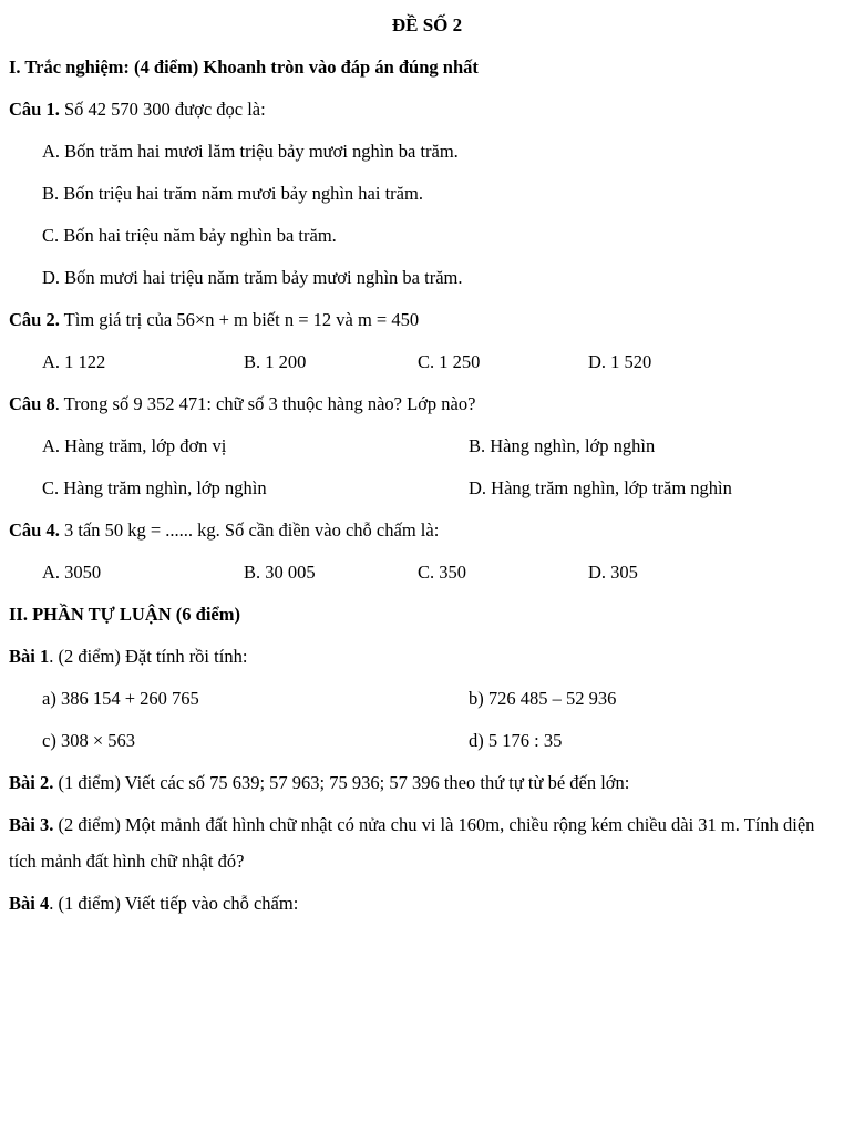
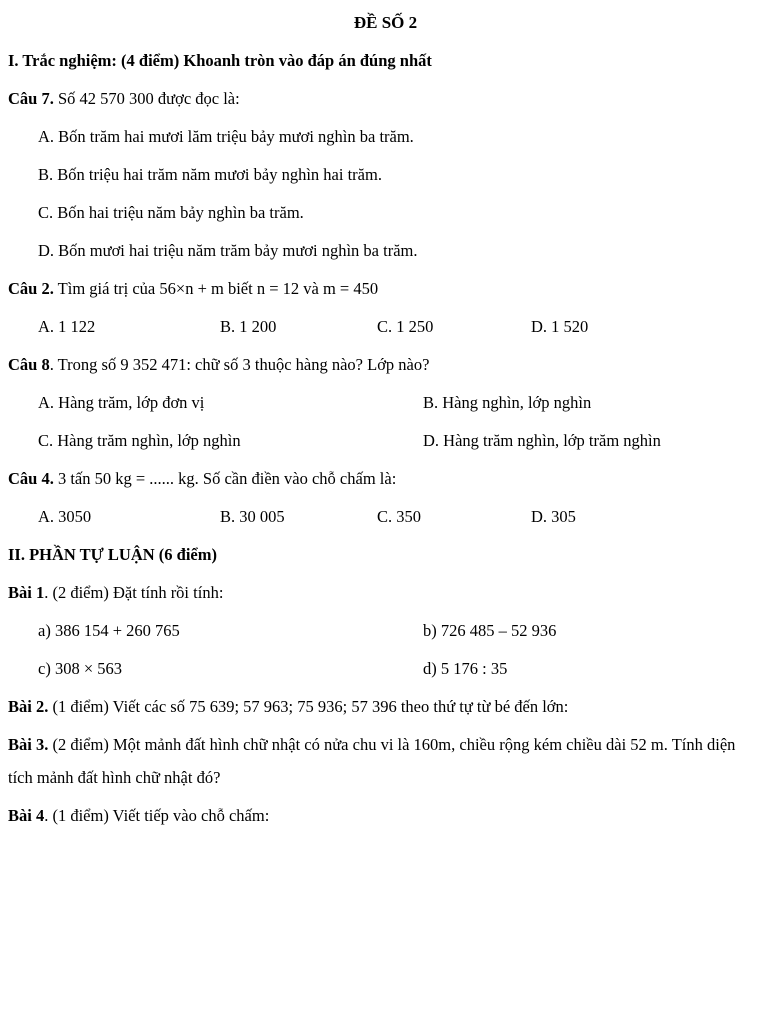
  ĐỀ SỐ 2
  I. Trắc nghiệm: (4 điểm) Khoanh tròn vào đáp án đúng nhất
- Câu 1. Số 42 570 300 được đọc là:
+ Câu 7. Số 42 570 300 được đọc là:
  A. Bốn trăm hai mươi lăm triệu bảy mươi nghìn ba trăm.
  B. Bốn triệu hai trăm năm mươi bảy nghìn hai trăm.
  C. Bốn hai triệu năm bảy nghìn ba trăm.
  D. Bốn mươi hai triệu năm trăm bảy mươi nghìn ba trăm.
  Câu 2. Tìm giá trị của 56×n + m biết n = 12 và m = 450
  A. 1 122 B. 1 200 C. 1 250 D. 1 520
  Câu 8. Trong số 9 352 471: chữ số 3 thuộc hàng nào? Lớp nào?
  A. Hàng trăm, lớp đơn vị B. Hàng nghìn, lớp nghìn
  C. Hàng trăm nghìn, lớp nghìn D. Hàng trăm nghìn, lớp trăm nghìn
  Câu 4. 3 tấn 50 kg = ...... kg. Số cần điền vào chỗ chấm là:
  A. 3050 B. 30 005 C. 350 D. 305
  II. PHẦN TỰ LUẬN (6 điểm)
  Bài 1. (2 điểm) Đặt tính rồi tính:
  a) 386 154 + 260 765 b) 726 485 – 52 936
  c) 308 × 563 d) 5 176 : 35
  Bài 2. (1 điểm) Viết các số 75 639; 57 963; 75 936; 57 396 theo thứ tự từ bé đến lớn:
- Bài 3. (2 điểm) Một mảnh đất hình chữ nhật có nửa chu vi là 160m, chiều rộng kém chiều dài 31 m. Tính diện tích mảnh đất hình chữ nhật đó?
+ Bài 3. (2 điểm) Một mảnh đất hình chữ nhật có nửa chu vi là 160m, chiều rộng kém chiều dài 52 m. Tính diện tích mảnh đất hình chữ nhật đó?
  Bài 4. (1 điểm) Viết tiếp vào chỗ chấm:
